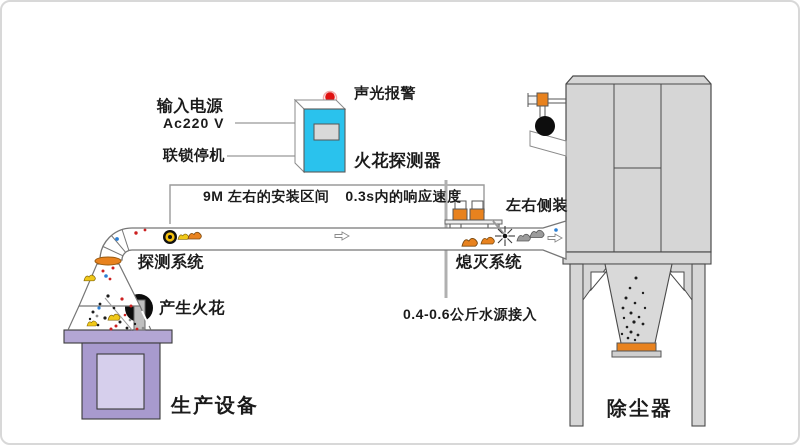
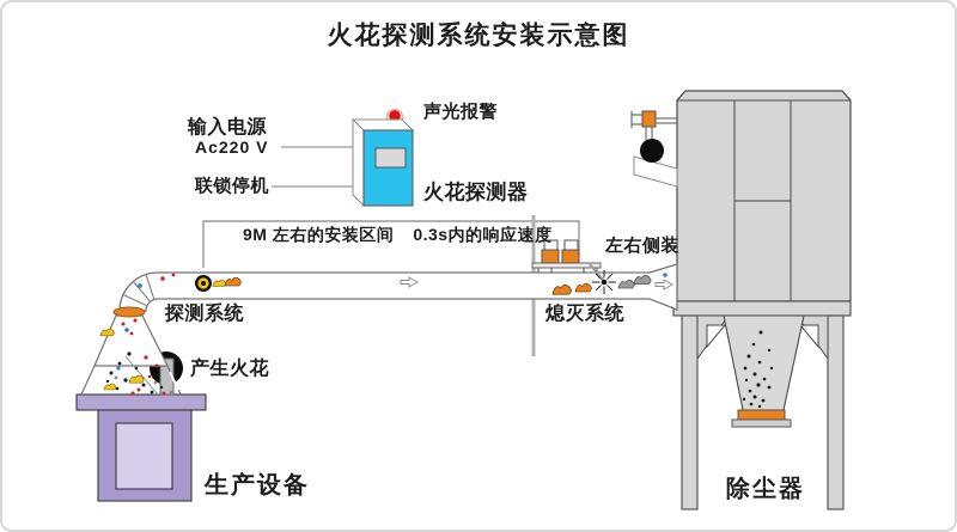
+ 火花探测系统安装示意图
  输入电源
  Ac220 V
  联锁停机
  声光报警
  火花探测器
  9M 左右的安装区间
  0.3s内的响应速度
  左右侧装
  探测系统
  熄灭系统
  产生火花
- 0.4-0.6公斤水源接入
  生产设备
  除尘器
